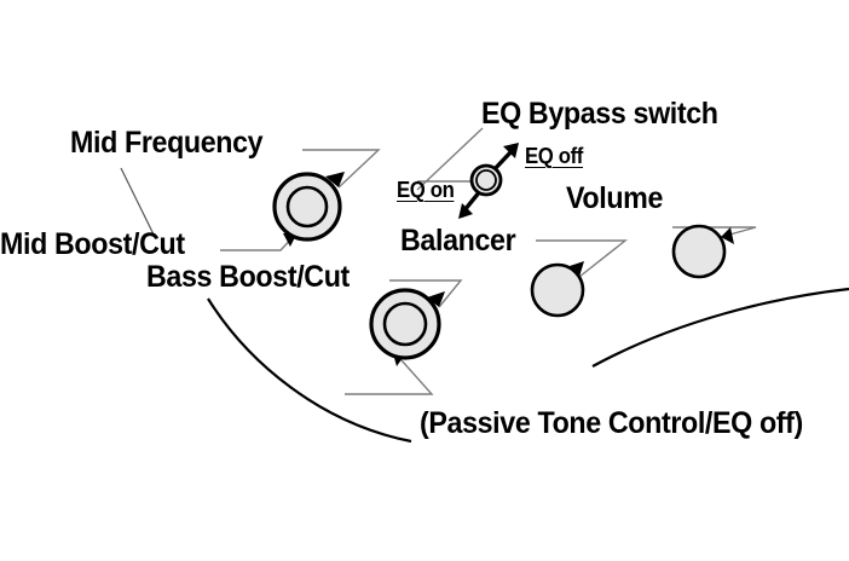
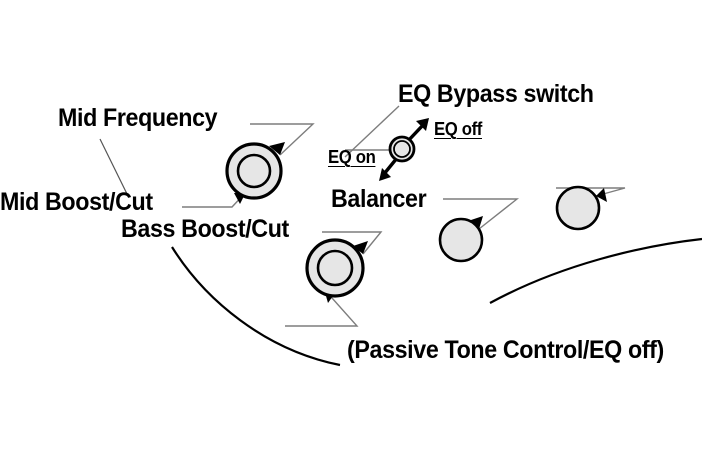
  Mid Frequency
  Mid Boost/Cut
  Bass Boost/Cut
  EQ Bypass switch
  EQ on
  EQ off
  Balancer
- Volume
  (Passive Tone Control/EQ off)
